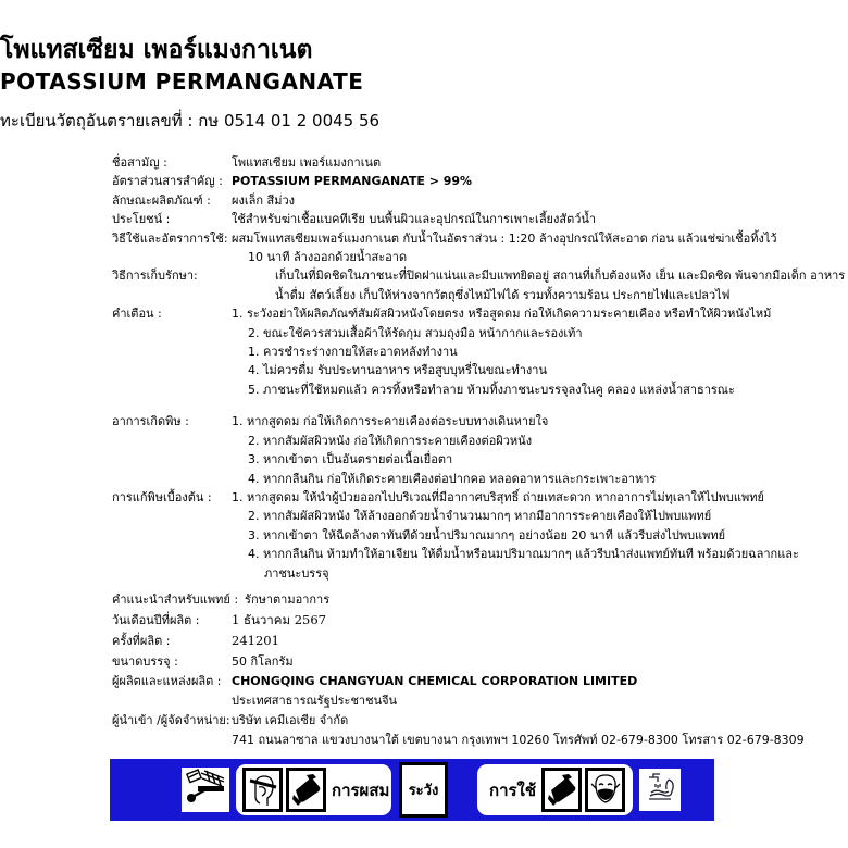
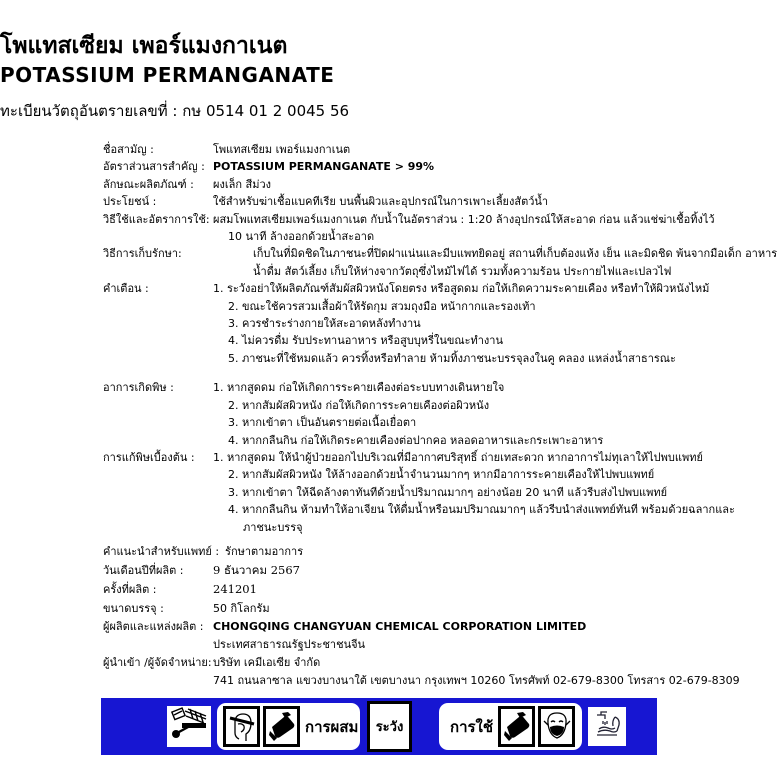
  โพแทสเซียม เพอร์แมงกาเนต
  POTASSIUM PERMANGANATE
  ทะเบียนวัตถุอันตรายเลขที่ : กษ 0514 01 2 0045 56
  ชื่อสามัญ :
  โพแทสเซียม เพอร์แมงกาเนต
  อัตราส่วนสารสำคัญ :
  POTASSIUM PERMANGANATE > 99%
  ลักษณะผลิตภัณฑ์ :
  ผงเล็ก สีม่วง
  ประโยชน์ :
  ใช้สำหรับฆ่าเชื้อแบคทีเรีย บนพื้นผิวและอุปกรณ์ในการเพาะเลี้ยงสัตว์น้ำ
  วิธีใช้และอัตราการใช้:
  ผสมโพแทสเซียมเพอร์แมงกาเนต กับน้ำในอัตราส่วน : 1:20 ล้างอุปกรณ์ให้สะอาด ก่อน แล้วแช่ฆ่าเชื้อทิ้งไว้
  10 นาที ล้างออกด้วยน้ำสะอาด
  วิธีการเก็บรักษา:
  เก็บในที่มิดชิดในภาชนะที่ปิดฝาแน่นและมีบแพทยิดอยู่ สถานที่เก็บต้องแห้ง เย็น และมิดชิด พ้นจากมือเด็ก อาหาร
  น้ำดื่ม สัตว์เลี้ยง เก็บให้ห่างจากวัตถุซึ่งไหม้ไฟได้ รวมทั้งความร้อน ประกายไฟและเปลวไฟ
  คำเตือน :
  1. ระวังอย่าให้ผลิตภัณฑ์สัมผัสผิวหนังโดยตรง หรือสูดดม ก่อให้เกิดความระคายเคือง หรือทำให้ผิวหนังไหม้
  2. ขณะใช้ควรสวมเสื้อผ้าให้รัดกุม สวมถุงมือ หน้ากากและรองเท้า
- 1. ควรชำระร่างกายให้สะอาดหลังทำงาน
+ 3. ควรชำระร่างกายให้สะอาดหลังทำงาน
  4. ไม่ควรดื่ม รับประทานอาหาร หรือสูบบุหรี่ในขณะทำงาน
  5. ภาชนะที่ใช้หมดแล้ว ควรทิ้งหรือทำลาย ห้ามทิ้งภาชนะบรรจุลงในคู คลอง แหล่งน้ำสาธารณะ
  อาการเกิดพิษ :
  1. หากสูดดม ก่อให้เกิดการระคายเคืองต่อระบบทางเดินหายใจ
  2. หากสัมผัสผิวหนัง ก่อให้เกิดการระคายเคืองต่อผิวหนัง
  3. หากเข้าตา เป็นอันตรายต่อเนื้อเยื่อตา
  4. หากกลืนกิน ก่อให้เกิดระคายเคืองต่อปากคอ หลอดอาหารและกระเพาะอาหาร
  การแก้พิษเบื้องต้น :
  1. หากสูดดม ให้นำผู้ป่วยออกไปบริเวณที่มีอากาศบริสุทธิ์ ถ่ายเทสะดวก หากอาการไม่ทุเลาให้ไปพบแพทย์
  2. หากสัมผัสผิวหนัง ให้ล้างออกด้วยน้ำจำนวนมากๆ หากมีอาการระคายเคืองให้ไปพบแพทย์
  3. หากเข้าตา ให้ฉีดล้างตาทันทีด้วยน้ำปริมาณมากๆ อย่างน้อย 20 นาที แล้วรีบส่งไปพบแพทย์
  4. หากกลืนกิน ห้ามทำให้อาเจียน ให้ดื่มน้ำหรือนมปริมาณมากๆ แล้วรีบนำส่งแพทย์ทันที พร้อมด้วยฉลากและ
  ภาชนะบรรจุ
  คำแนะนำสำหรับแพทย์ :
  รักษาตามอาการ
  วันเดือนปีที่ผลิต :
- 1 ธันวาคม 2567
+ 9 ธันวาคม 2567
  ครั้งที่ผลิต :
  241201
  ขนาดบรรจุ :
  50 กิโลกรัม
  ผู้ผลิตและแหล่งผลิต :
  CHONGQING CHANGYUAN CHEMICAL CORPORATION LIMITED
  ประเทศสาธารณรัฐประชาชนจีน
  ผู้นำเข้า /ผู้จัดจำหน่าย:
  บริษัท เคมีเอเซีย จำกัด
  741 ถนนลาซาล แขวงบางนาใต้ เขตบางนา กรุงเทพฯ 10260 โทรศัพท์ 02-679-8300 โทรสาร 02-679-8309
  การผสม
  ระวัง
  การใช้
